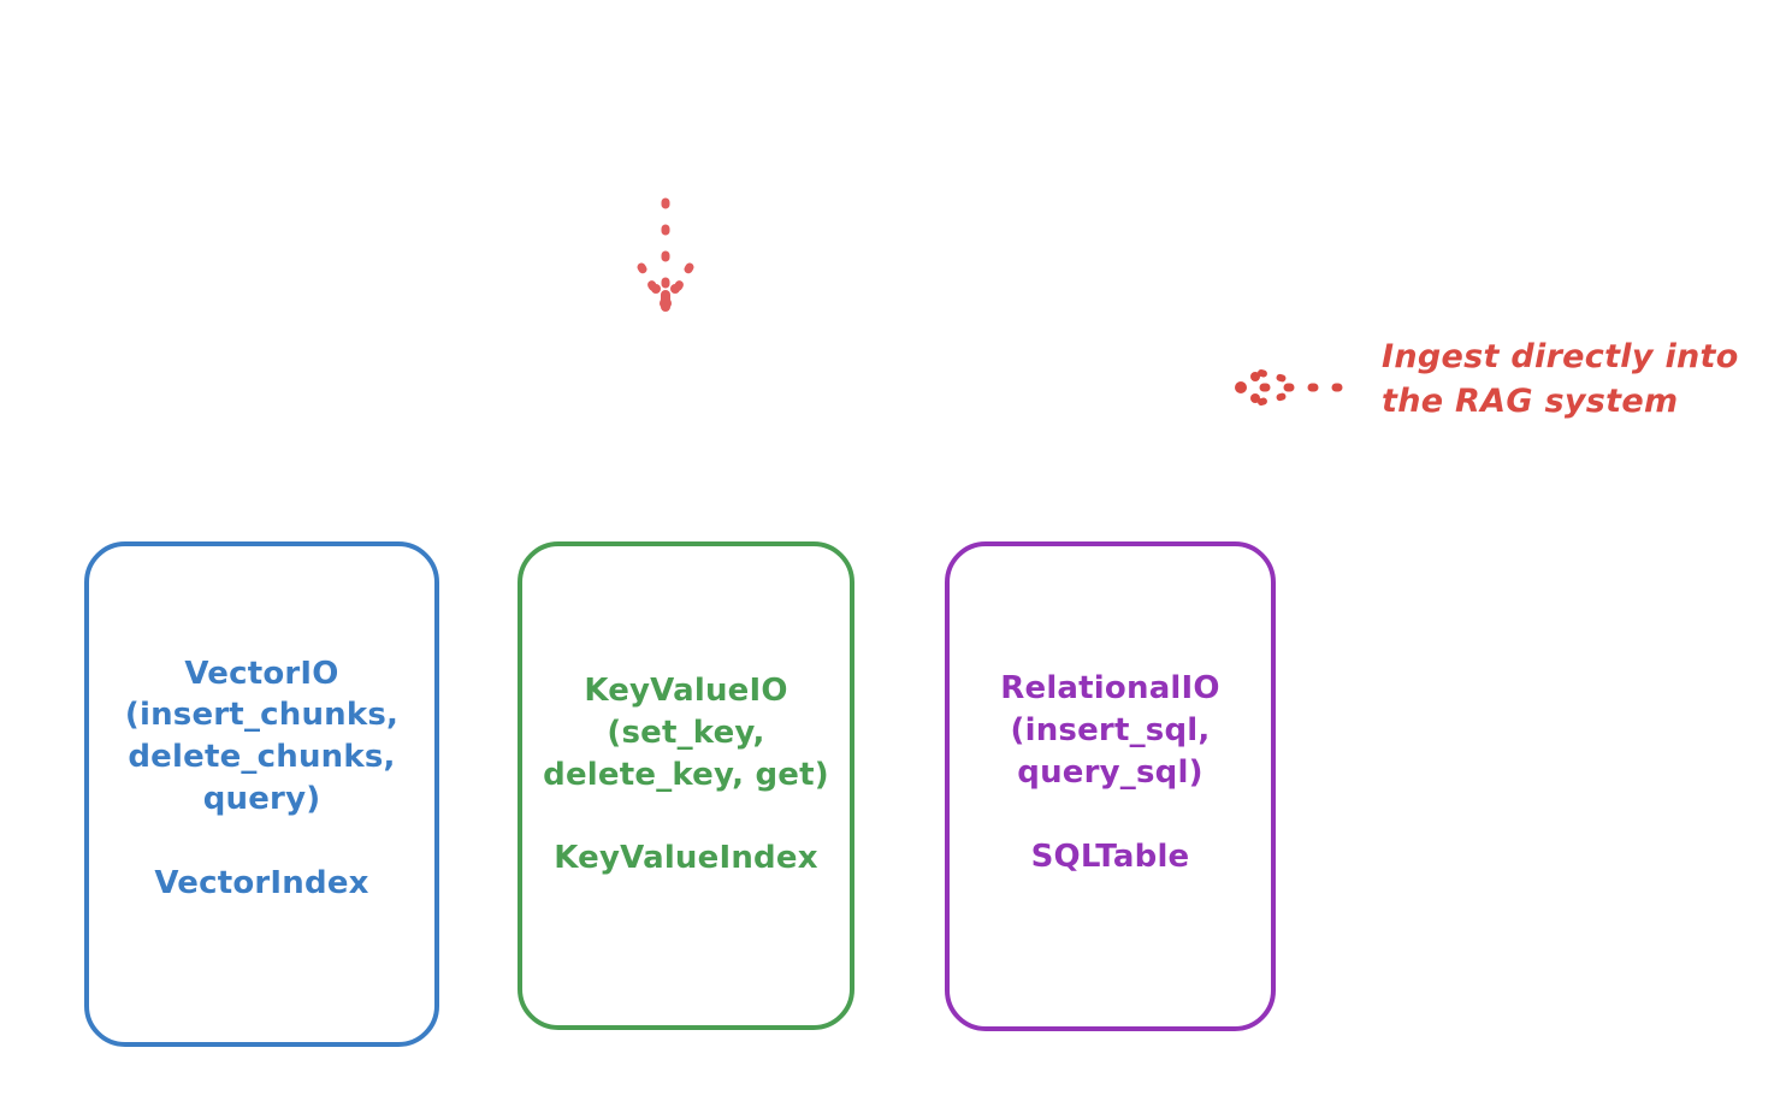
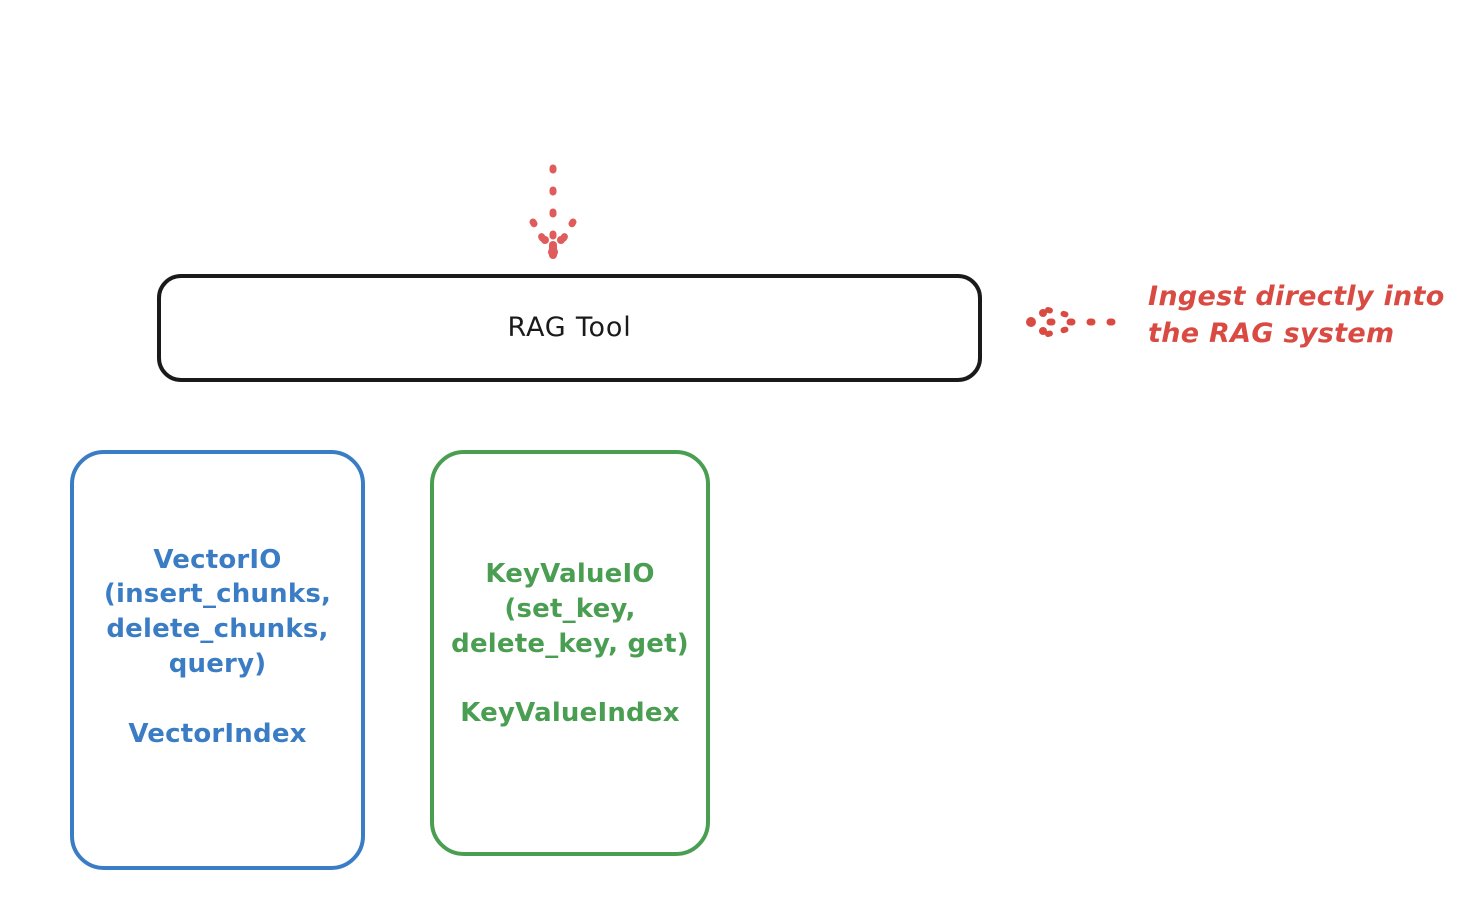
+ RAG Tool
  VectorIO
  (insert_chunks,
  delete_chunks,
  query)
  VectorIndex
  KeyValueIO
  (set_key,
  delete_key, get)
  KeyValueIndex
- RelationalIO
- (insert_sql,
- query_sql)
- SQLTable
  Ingest directly into
  the RAG system
